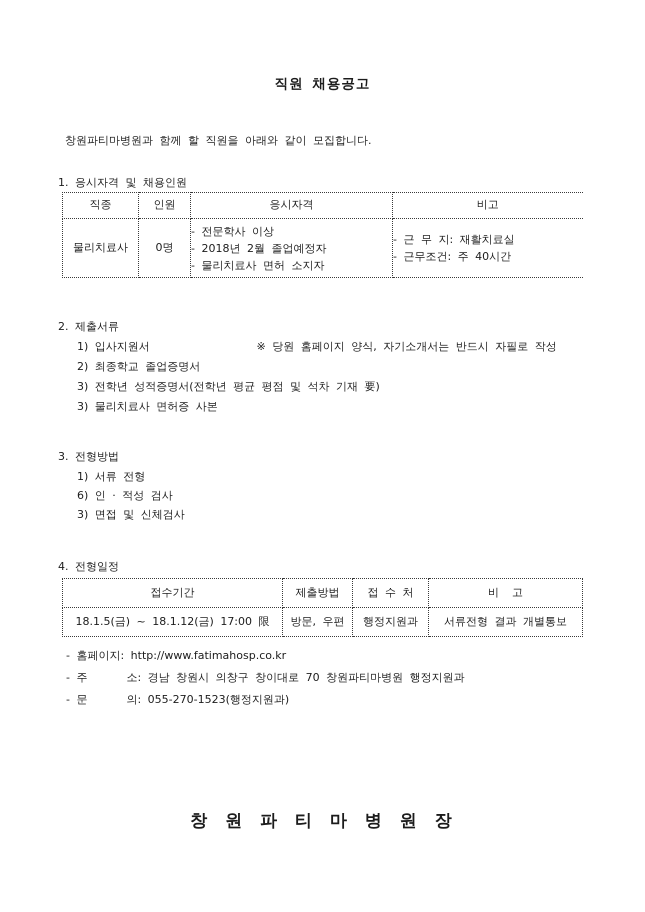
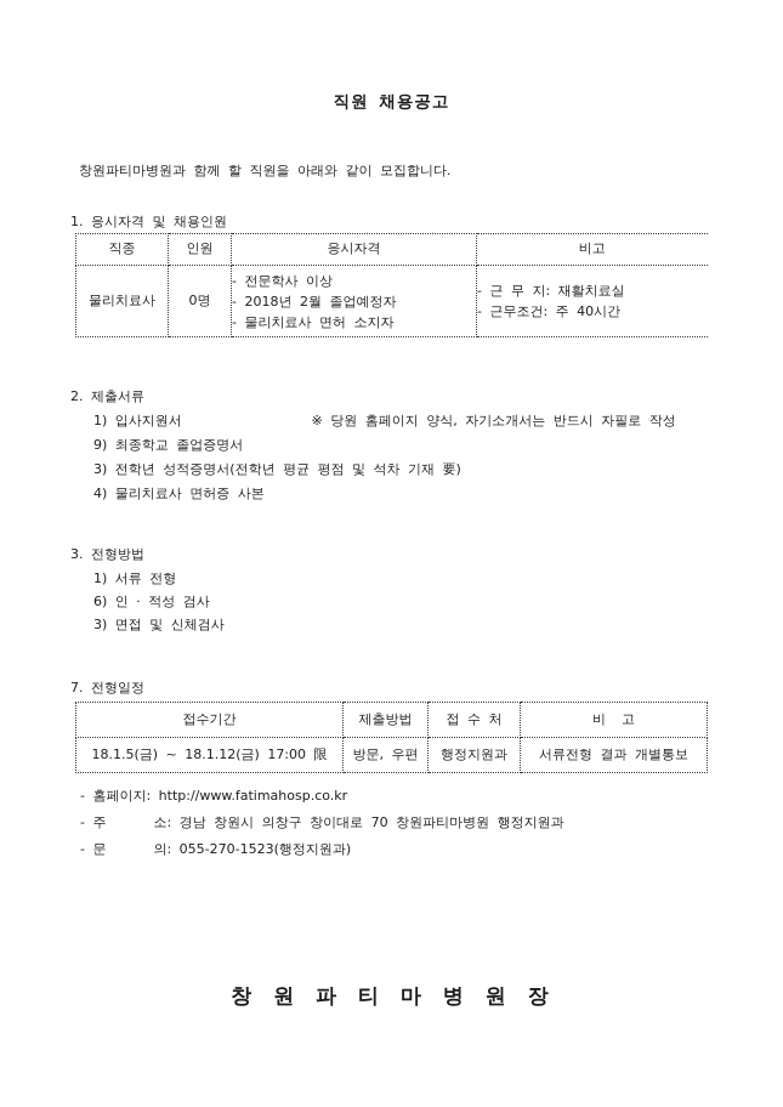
  직원 채용공고
  창원파티마병원과 함께 할 직원을 아래와 같이 모집합니다.
  1. 응시자격 및 채용인원
  직종	인원	응시자격	비고
  물리치료사	0명	- 전문학사 이상 - 2018년 2월 졸업예정자 - 물리치료사 면허 소지자	- 근 무 지: 재활치료실 - 근무조건: 주 40시간
  2. 제출서류
  1) 입사지원서 ※ 당원 홈페이지 양식, 자기소개서는 반드시 자필로 작성
- 2) 최종학교 졸업증명서
+ 9) 최종학교 졸업증명서
  3) 전학년 성적증명서(전학년 평균 평점 및 석차 기재 要)
- 3) 물리치료사 면허증 사본
+ 4) 물리치료사 면허증 사본
  3. 전형방법
  1) 서류 전형
  6) 인 · 적성 검사
  3) 면접 및 신체검사
- 4. 전형일정
+ 7. 전형일정
  접수기간	제출방법	접 수 처	비 고
  18.1.5(금) ~ 18.1.12(금) 17:00 限	방문, 우편	행정지원과	서류전형 결과 개별통보
  - 홈페이지: http://www.fatimahosp.co.kr
  - 주 소: 경남 창원시 의창구 창이대로 70 창원파티마병원 행정지원과
  - 문 의: 055-270-1523(행정지원과)
  창 원 파 티 마 병 원 장
